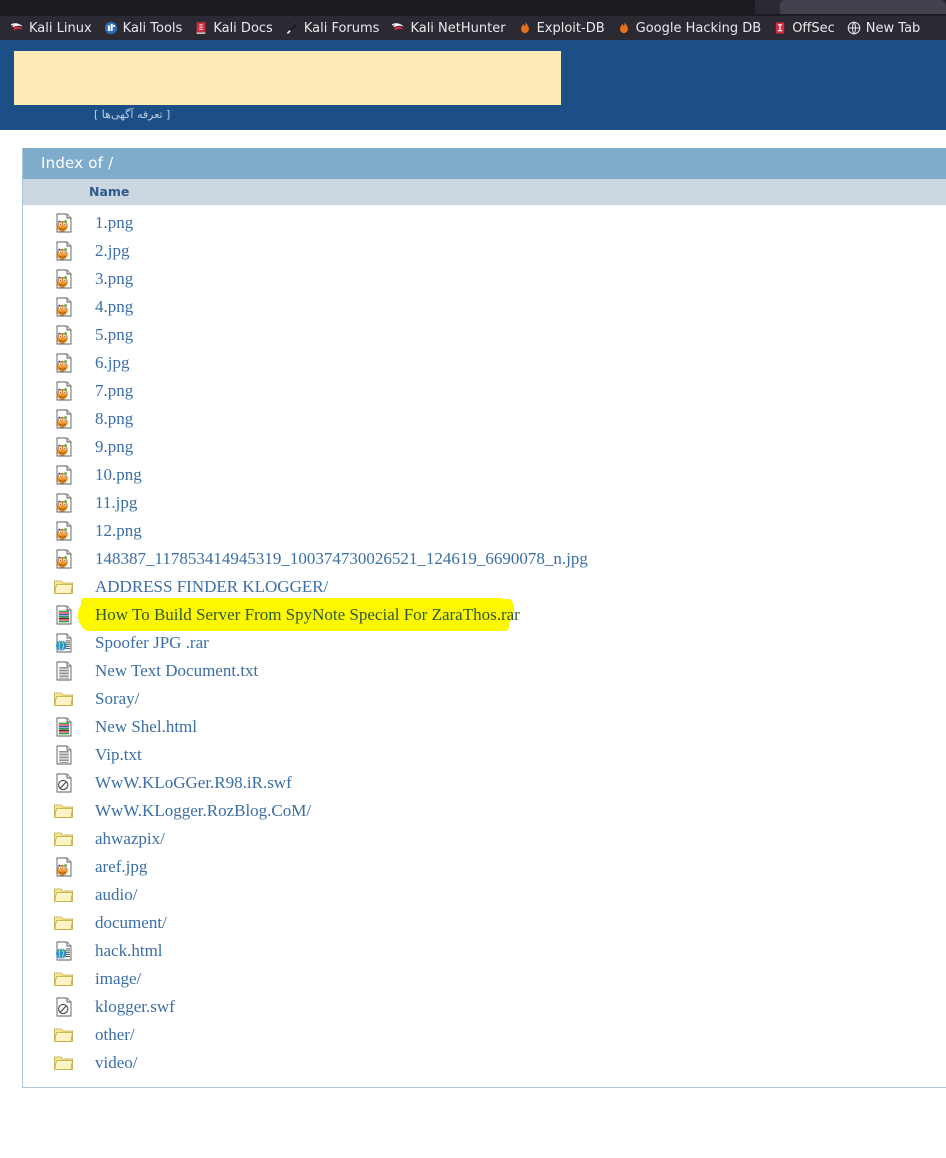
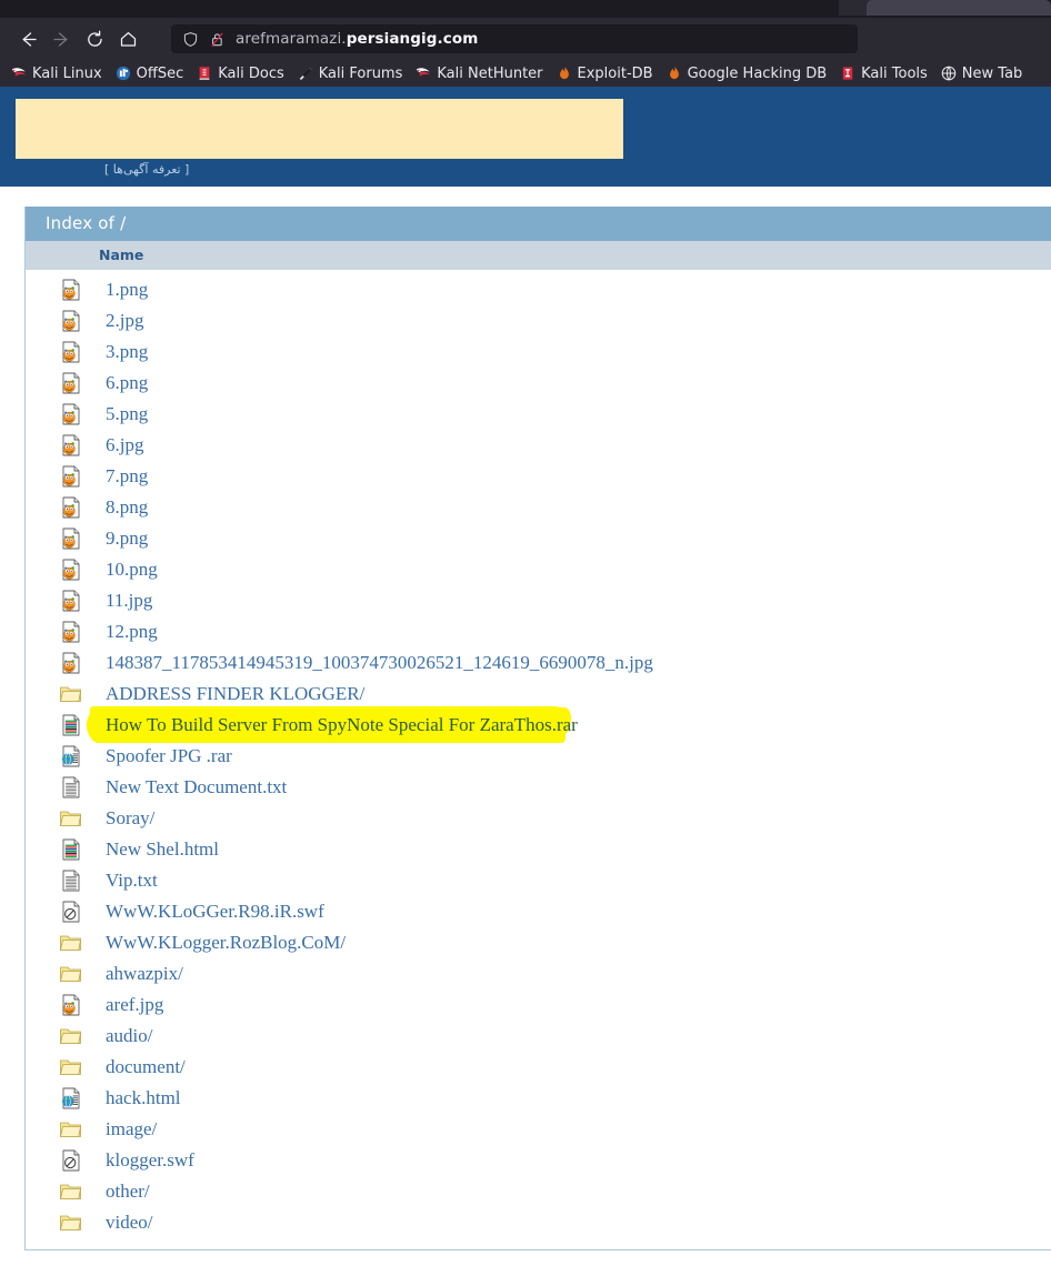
+ arefmaramazi.persiangig.com
  Kali Linux
- Kali Tools
+ OffSec
  Kali Docs
  Kali Forums
  Kali NetHunter
  Exploit-DB
  Google Hacking DB
- OffSec
+ Kali Tools
  New Tab
  [ تعرفه آگهی‌ها ]
  Index of /
  Name
  1.png
  2.jpg
  3.png
- 4.png
+ 6.png
  5.png
  6.jpg
  7.png
  8.png
  9.png
  10.png
  11.jpg
  12.png
  148387_117853414945319_100374730026521_124619_6690078_n.jpg
  ADDRESS FINDER KLOGGER/
  How To Build Server From SpyNote Special For ZaraThos.rar
  Spoofer JPG .rar
  New Text Document.txt
  Soray/
  New Shel.html
  Vip.txt
  WwW.KLoGGer.R98.iR.swf
  WwW.KLogger.RozBlog.CoM/
  ahwazpix/
  aref.jpg
  audio/
  document/
  hack.html
  image/
  klogger.swf
  other/
  video/
